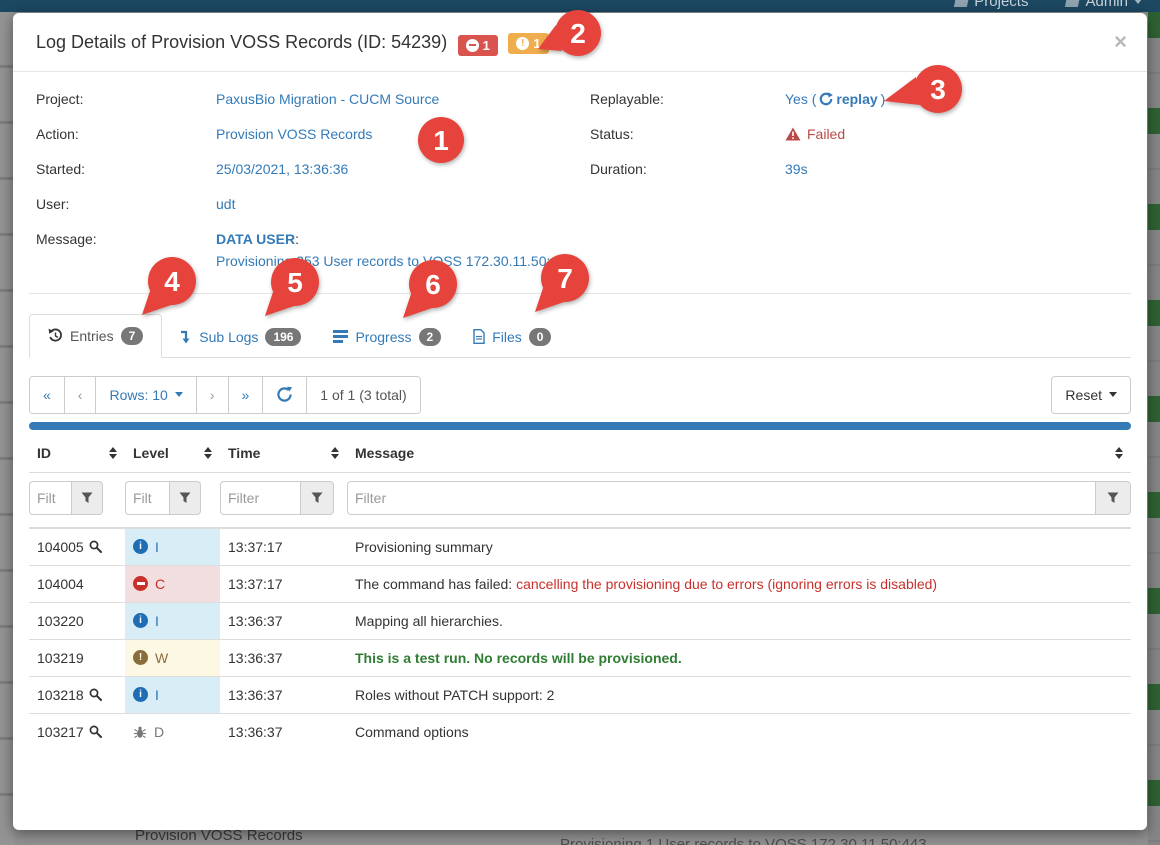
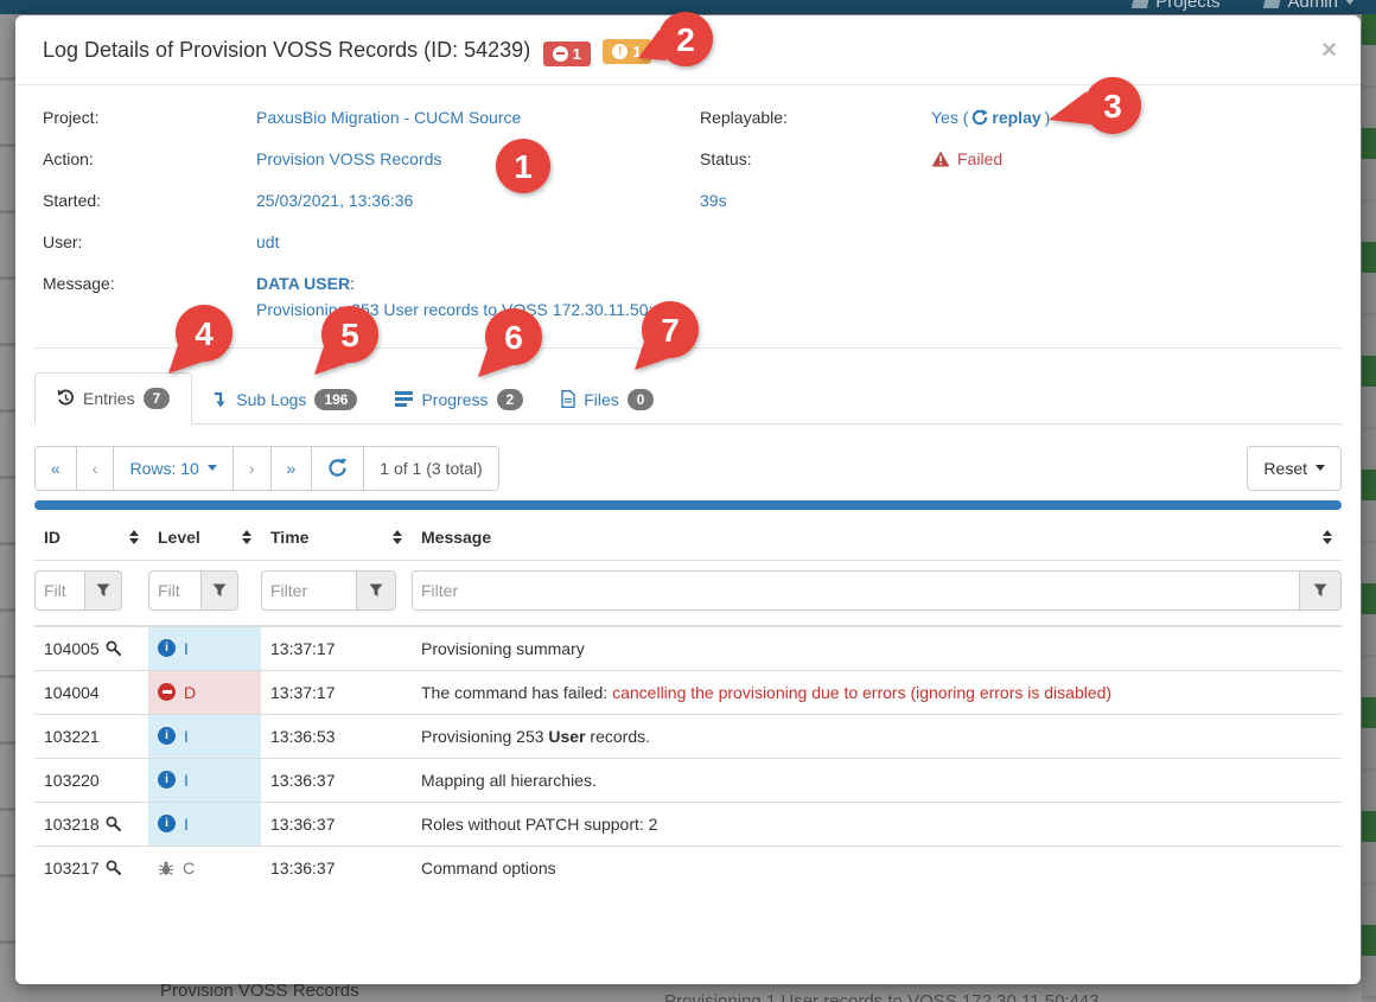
  Projects
  Admin
  Provision VOSS Records
  Log Details of Provision VOSS Records (ID: 54239)
  1
  !
  1
  ×
  Project:
  PaxusBio Migration - CUCM Source
  Action:
  Provision VOSS Records
  Started:
  25/03/2021, 13:36:36
  User:
  udt
  Message:
  DATA USER:
  Provisionin53 User records to VSS 172.30.11.50:
  Replayable:
  Yes (
  replay
  )
  Status:
  Failed
- Duration:
  39s
  Entries
  7
  Sub Logs
  196
  Progress
  2
  Files
  0
  «
  ‹
  Rows: 10
  ›
  »
  1 of 1 (3 total)
  Reset
  ID	Level	Time	Message
  Filt	Filt	Filter	Filter
  104005	i I	13:37:17	Provisioning summary
- 104004	C	13:37:17	The command has failed: cancelling the provisioning due to errors (ignoring errors is disabled)
+ 104004	D	13:37:17	The command has failed: cancelling the provisioning due to errors (ignoring errors is disabled)
+ 103221	i I	13:36:53	Provisioning 253 User records.
  103220	i I	13:36:37	Mapping all hierarchies.
- 103219	! W	13:36:37	This is a test run. No records will be provisioned.
  103218	i I	13:36:37	Roles without PATCH support: 2
- 103217	D	13:36:37	Command options
+ 103217	C	13:36:37	Command options
  1
  2
  3
  4
  5
  6
  7
